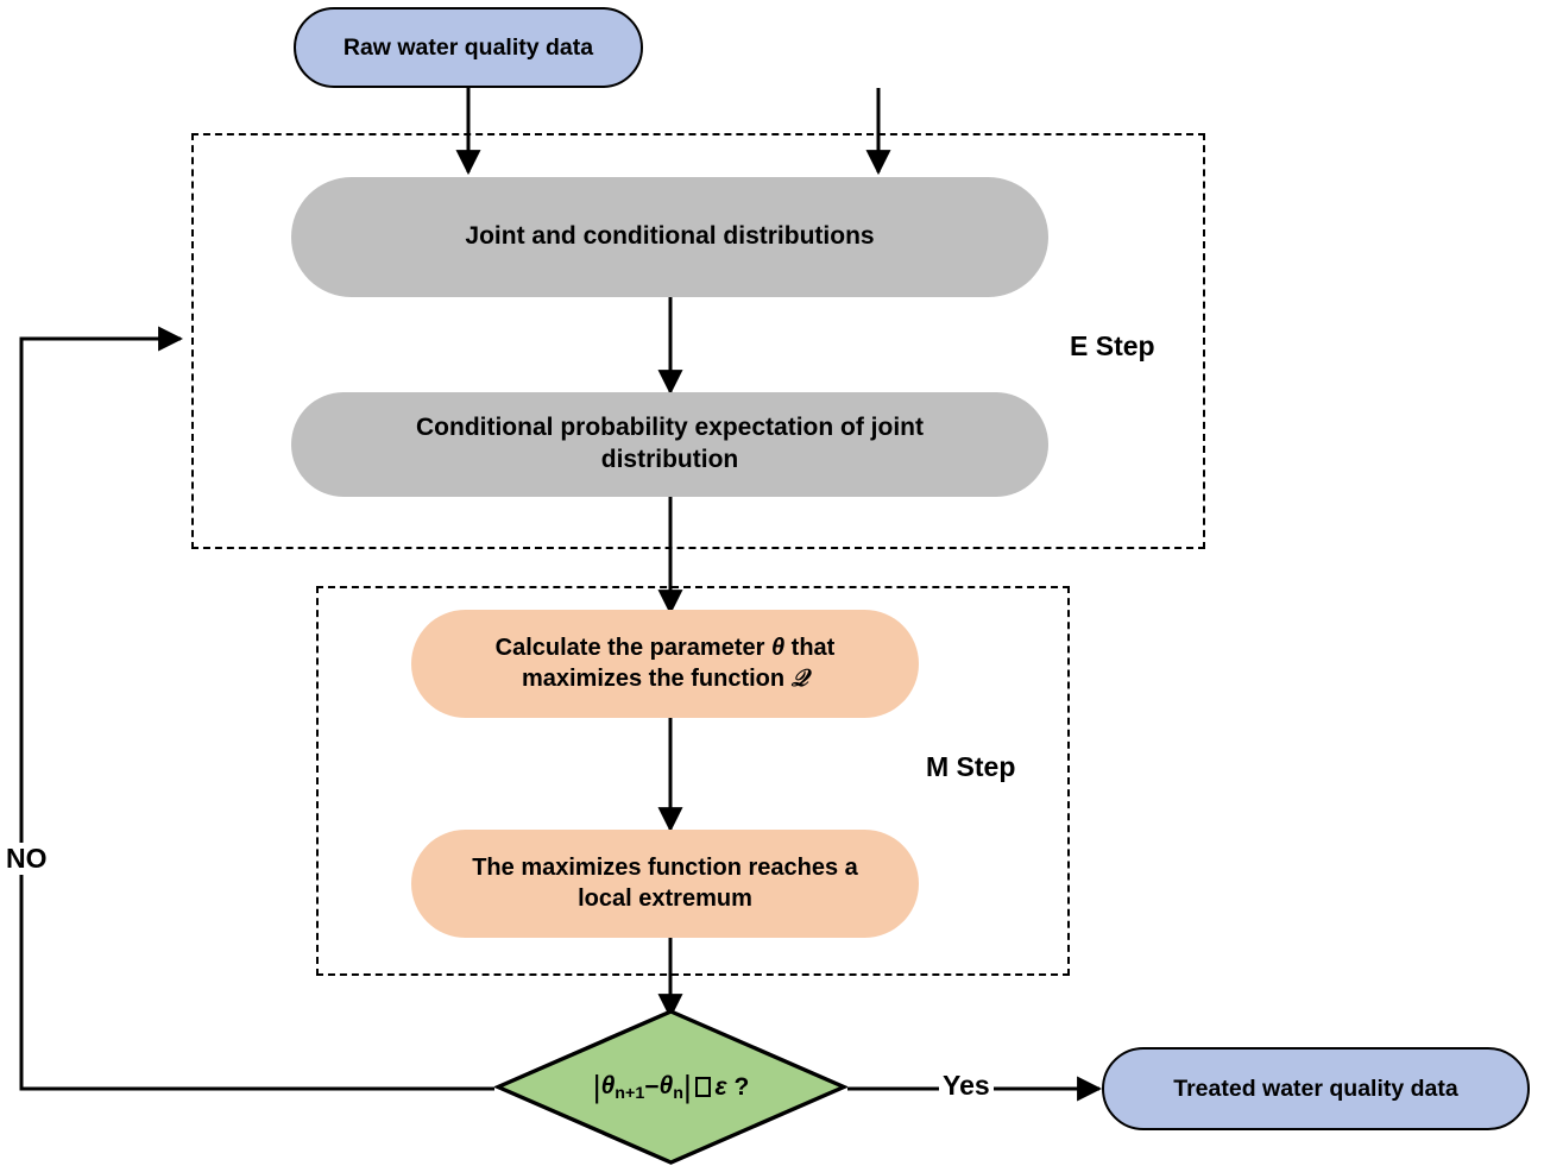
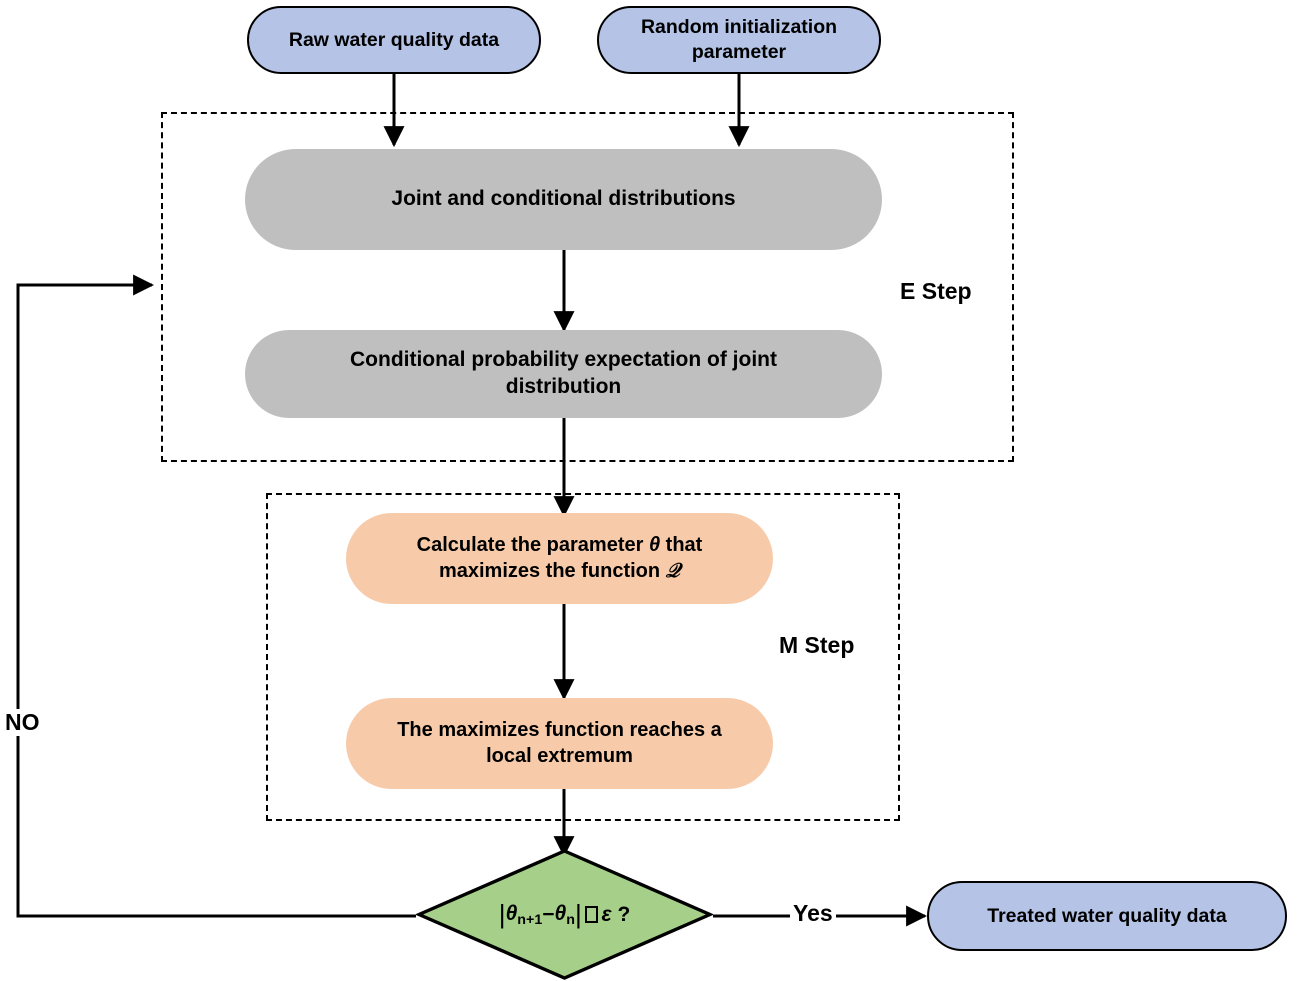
  E Step
  M Step
  Raw water quality data
+ Random initialization parameter
  Joint and conditional distributions
  Conditional probability expectation of joint distribution
  Calculate the parameter θ that maximizes the function 𝒬
  The maximizes function reaches a local extremum
  |
  θn+1
  −
  θn
  |
  ε
  ?
  Yes
  NO
  Treated water quality data
